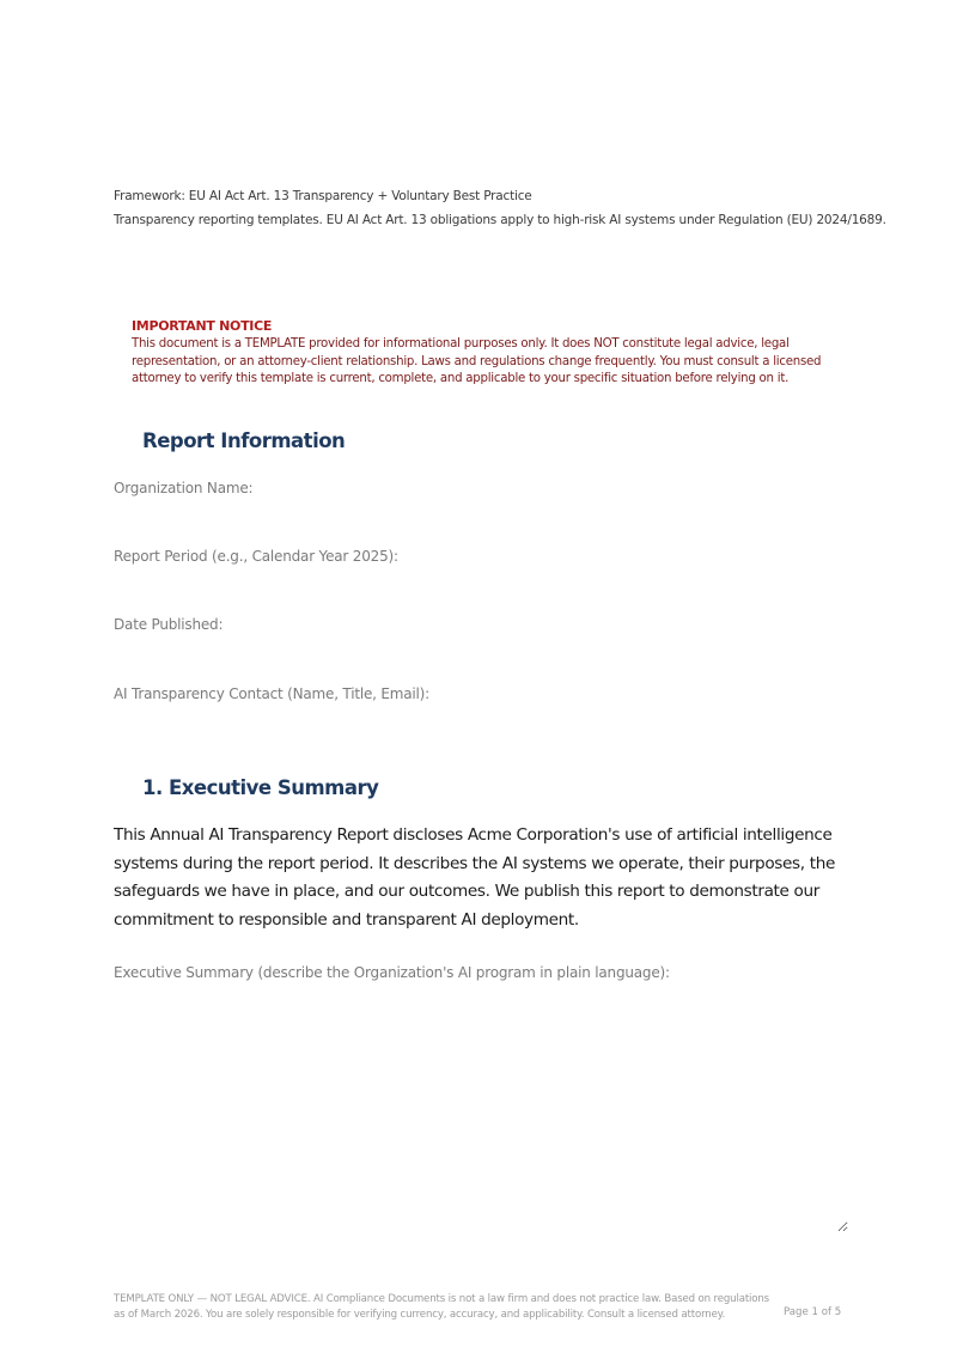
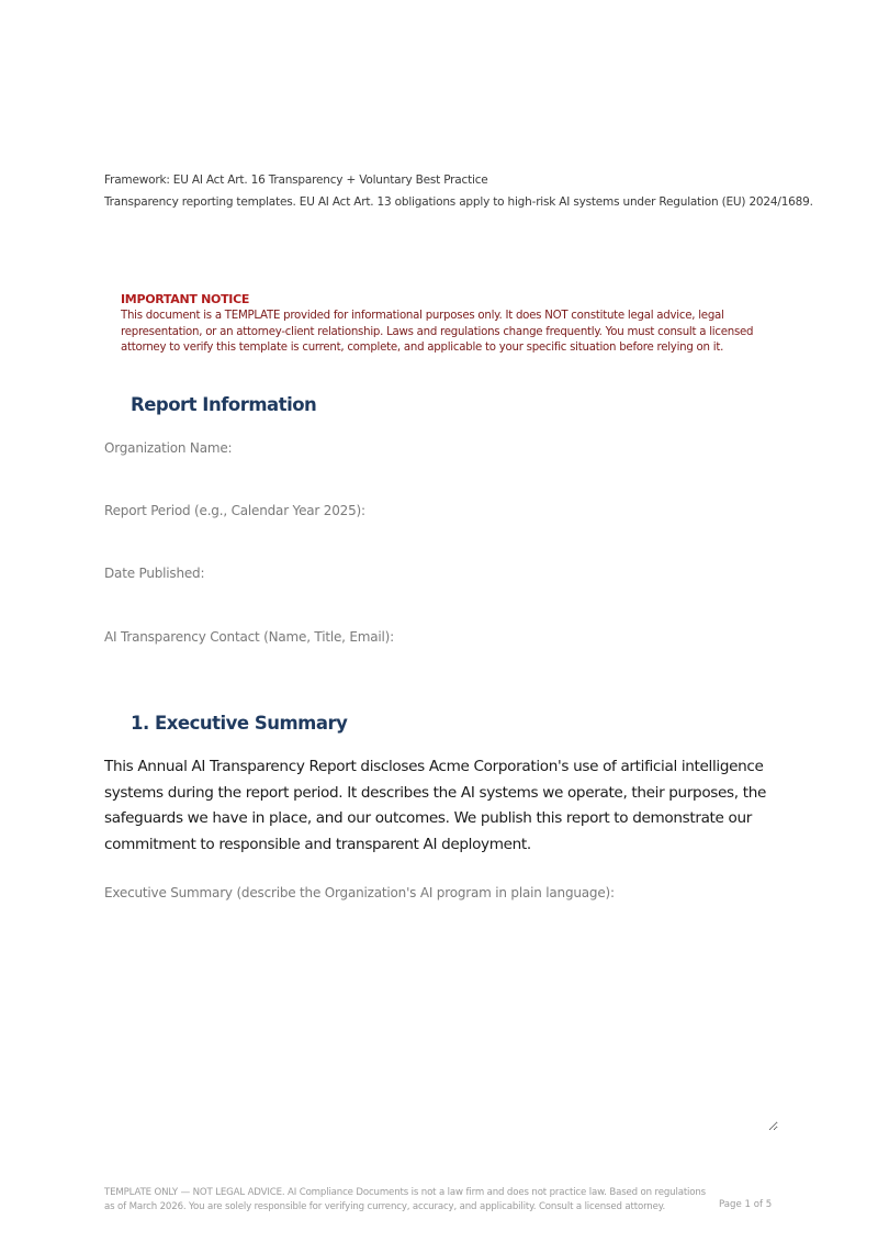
- Framework: EU AI Act Art. 13 Transparency + Voluntary Best Practice
+ Framework: EU AI Act Art. 16 Transparency + Voluntary Best Practice
  Transparency reporting templates. EU AI Act Art. 13 obligations apply to high-risk AI systems under Regulation (EU) 2024/1689.
  IMPORTANT NOTICE
  This document is a TEMPLATE provided for informational purposes only. It does NOT constitute legal advice, legal representation, or an attorney-client relationship. Laws and regulations change frequently. You must consult a licensed attorney to verify this template is current, complete, and applicable to your specific situation before relying on it.
  Report Information
  Organization Name:
  Report Period (e.g., Calendar Year 2025):
  Date Published:
  AI Transparency Contact (Name, Title, Email):
  1. Executive Summary
  This Annual AI Transparency Report discloses Acme Corporation's use of artificial intelligence systems during the report period. It describes the AI systems we operate, their purposes, the safeguards we have in place, and our outcomes. We publish this report to demonstrate our commitment to responsible and transparent AI deployment.
  Executive Summary (describe the Organization's AI program in plain language):
  TEMPLATE ONLY — NOT LEGAL ADVICE. AI Compliance Documents is not a law firm and does not practice law. Based on regulations as of March 2026. You are solely responsible for verifying currency, accuracy, and applicability. Consult a licensed attorney.
  Page 1 of 5
